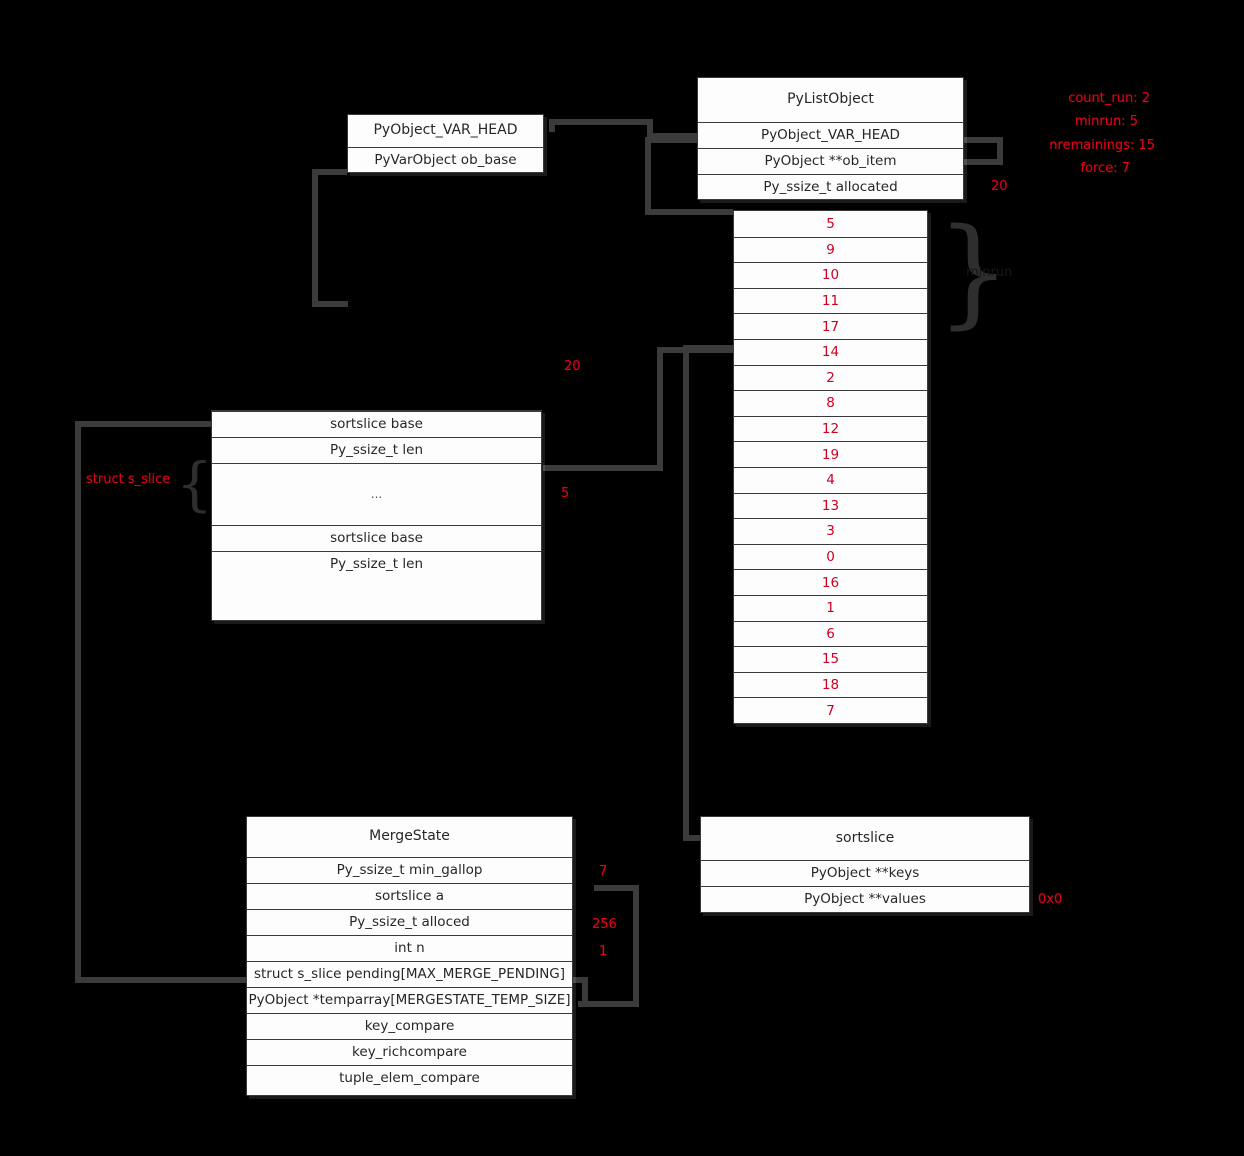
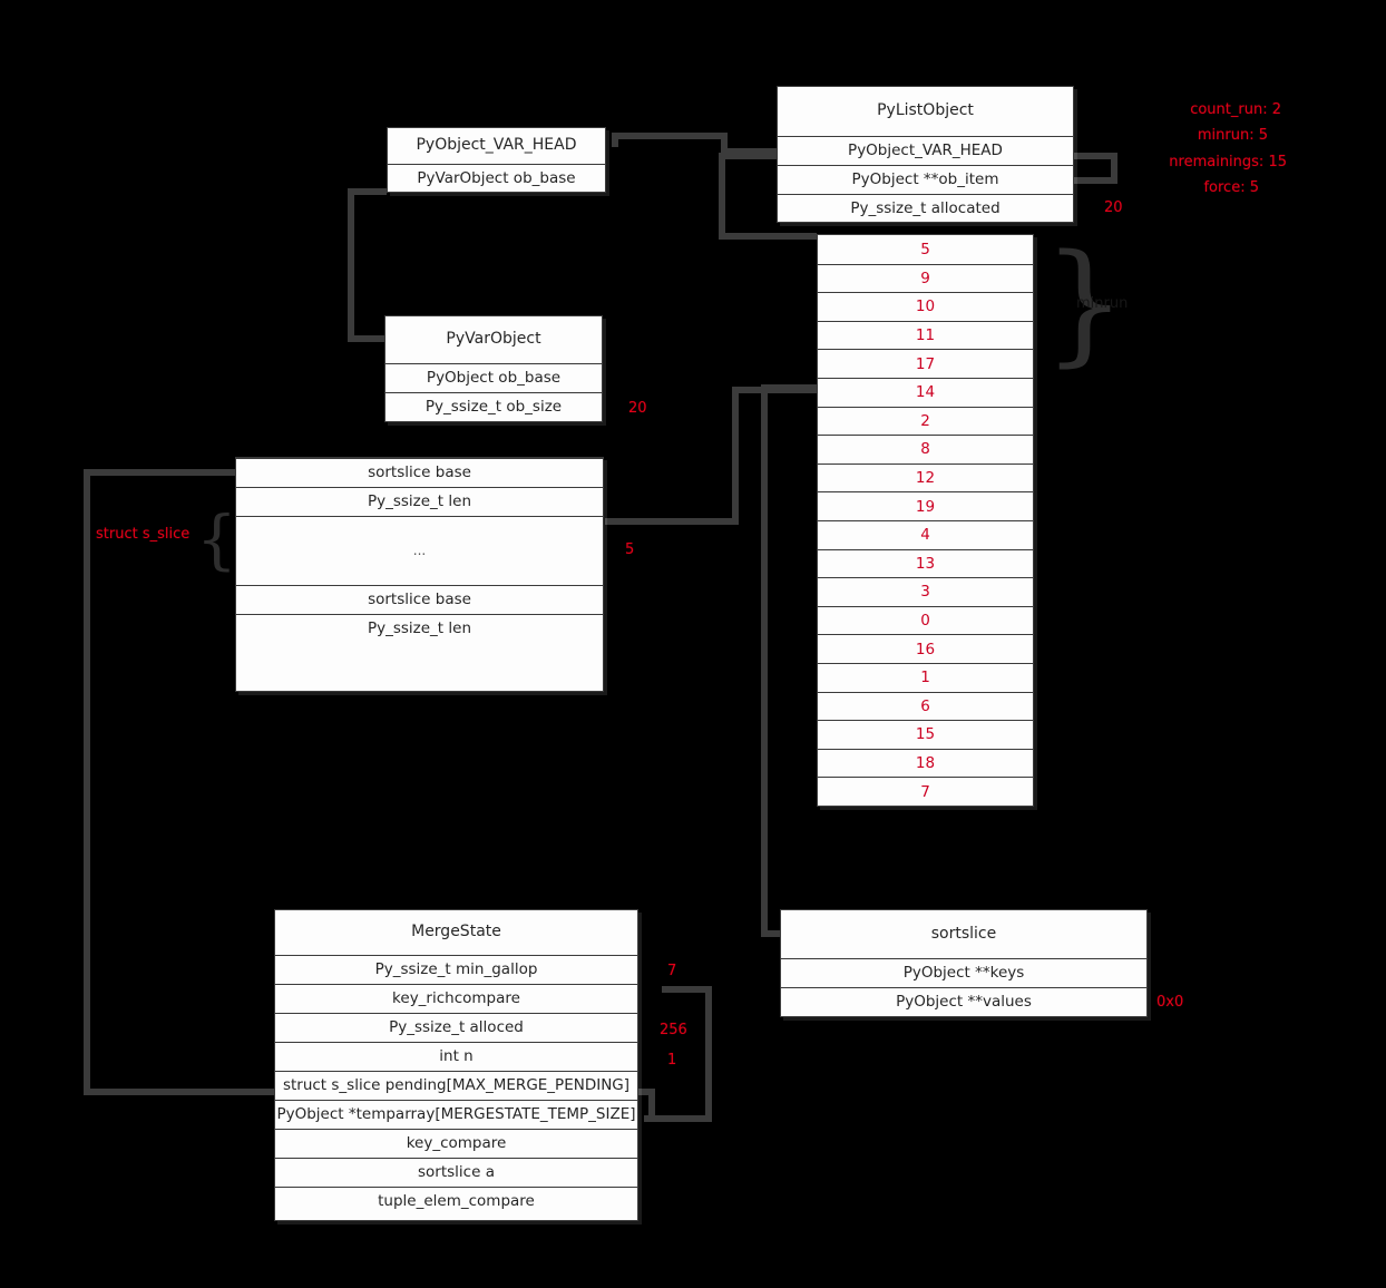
  PyObject_VAR_HEAD
  PyVarObject ob_base
+ PyVarObject
+ PyObject ob_base
+ Py_ssize_t ob_size
  PyListObject
  PyObject_VAR_HEAD
  PyObject **ob_item
  Py_ssize_t allocated
  5
  9
  10
  11
  17
  14
  2
  8
  12
  19
  4
  13
  3
  0
  16
  1
  6
  15
  18
  7
  sortslice base
  Py_ssize_t len
  ...
  sortslice base
  Py_ssize_t len
  MergeState
  Py_ssize_t min_gallop
- sortslice a
+ key_richcompare
  Py_ssize_t alloced
  int n
  struct s_slice pending[MAX_MERGE_PENDING]
  PyObject *temparray[MERGESTATE_TEMP_SIZE]
  key_compare
- key_richcompare
+ sortslice a
  tuple_elem_compare
  sortslice
  PyObject **keys
  PyObject **values
  count_run: 2
  minrun: 5
  nremainings: 15
- force: 7
+ force: 5
  20
  20
  5
  minrun
  }
  struct s_slice
  {
  7
  256
  1
  0x0
